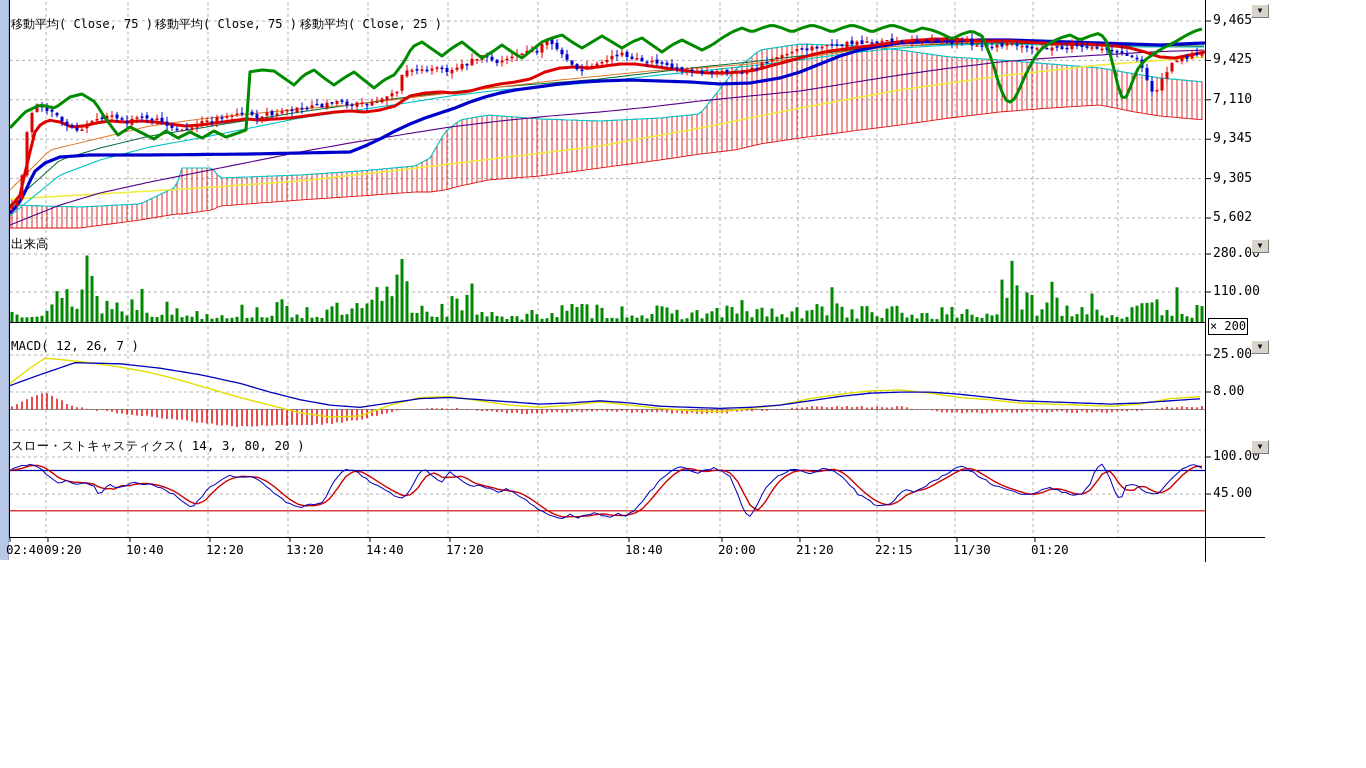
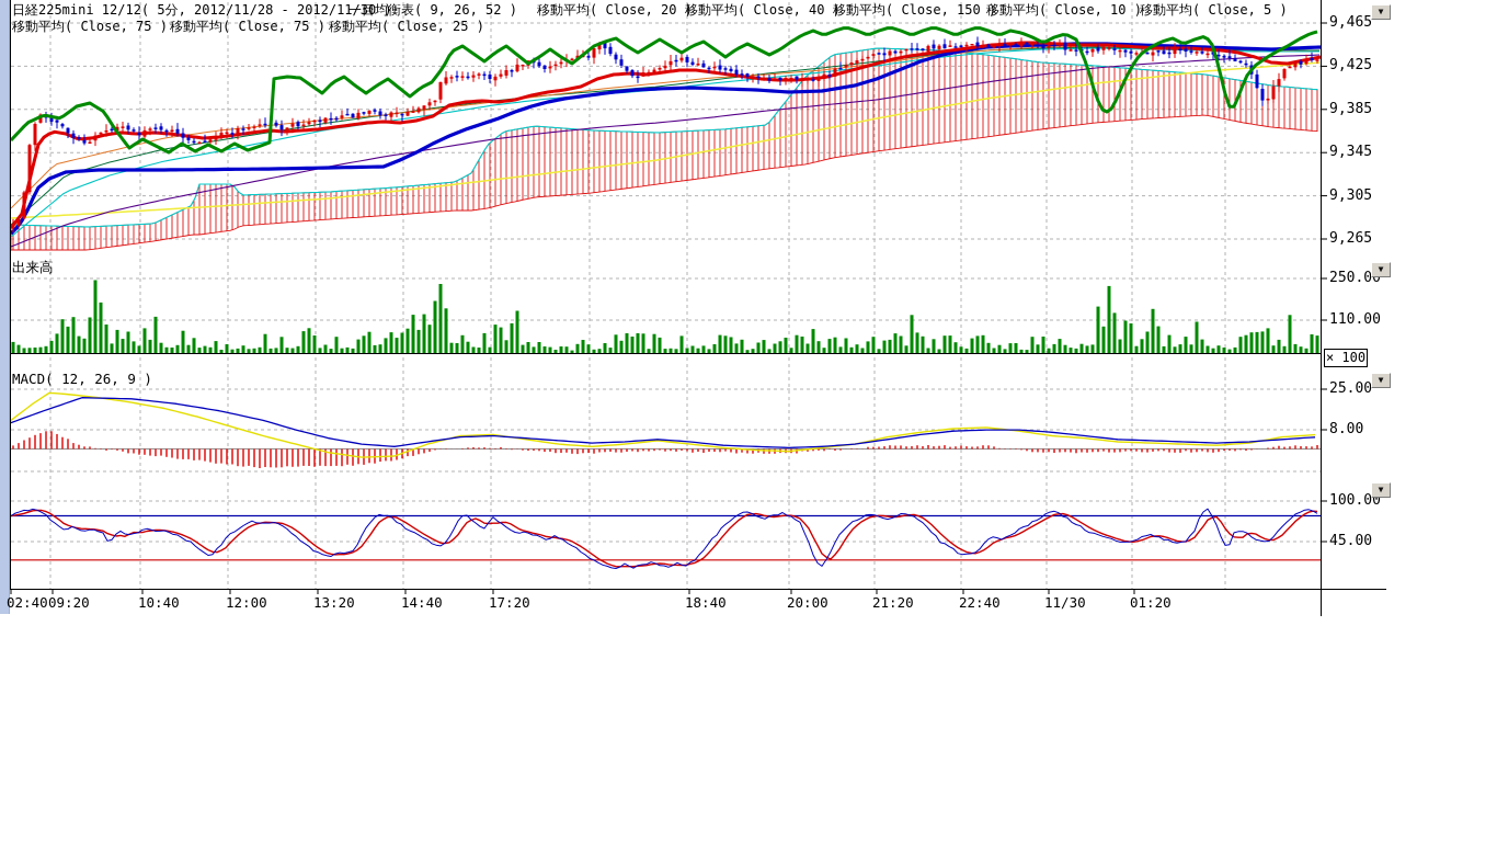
+ 日経225mini 12/12( 5分, 2012/11/28 - 2012/11/30 )
+ 一目均衡表( 9, 26, 52 )
+ 移動平均( Close, 20 )
+ 移動平均( Close, 40 )
+ 移動平均( Close, 150 )
+ 移動平均( Close, 10 )
+ 移動平均( Close, 5 )
  移動平均( Close, 75 )
  移動平均( Close, 75 )
  移動平均( Close, 25 )
  出来高
- MACD( 12, 26, 7 )
+ MACD( 12, 26, 9 )
- スロー・ストキャスティクス( 14, 3, 80, 20 )
- × 200
+ × 100
  9,465
  9,425
- 7,110
+ 9,385
  9,345
  9,305
- 5,602
+ 9,265
- 280.00
+ 250.00
  110.00
  25.00
  8.00
  100.00
  45.00
  02:40
  09:20
  10:40
- 12:20
+ 12:00
  13:20
  14:40
  17:20
  18:40
  20:00
  21:20
- 22:15
+ 22:40
  11/30
  01:20
  ▼
  ▼
  ▼
  ▼
